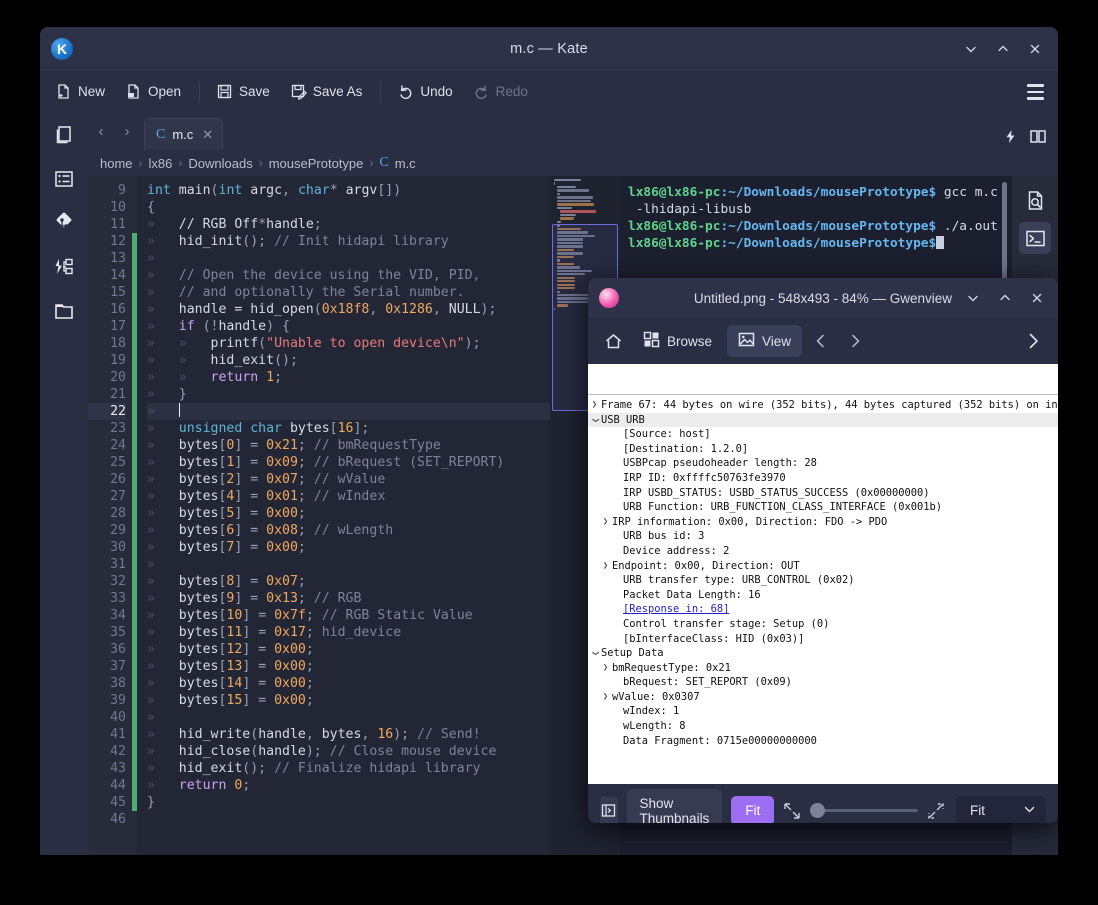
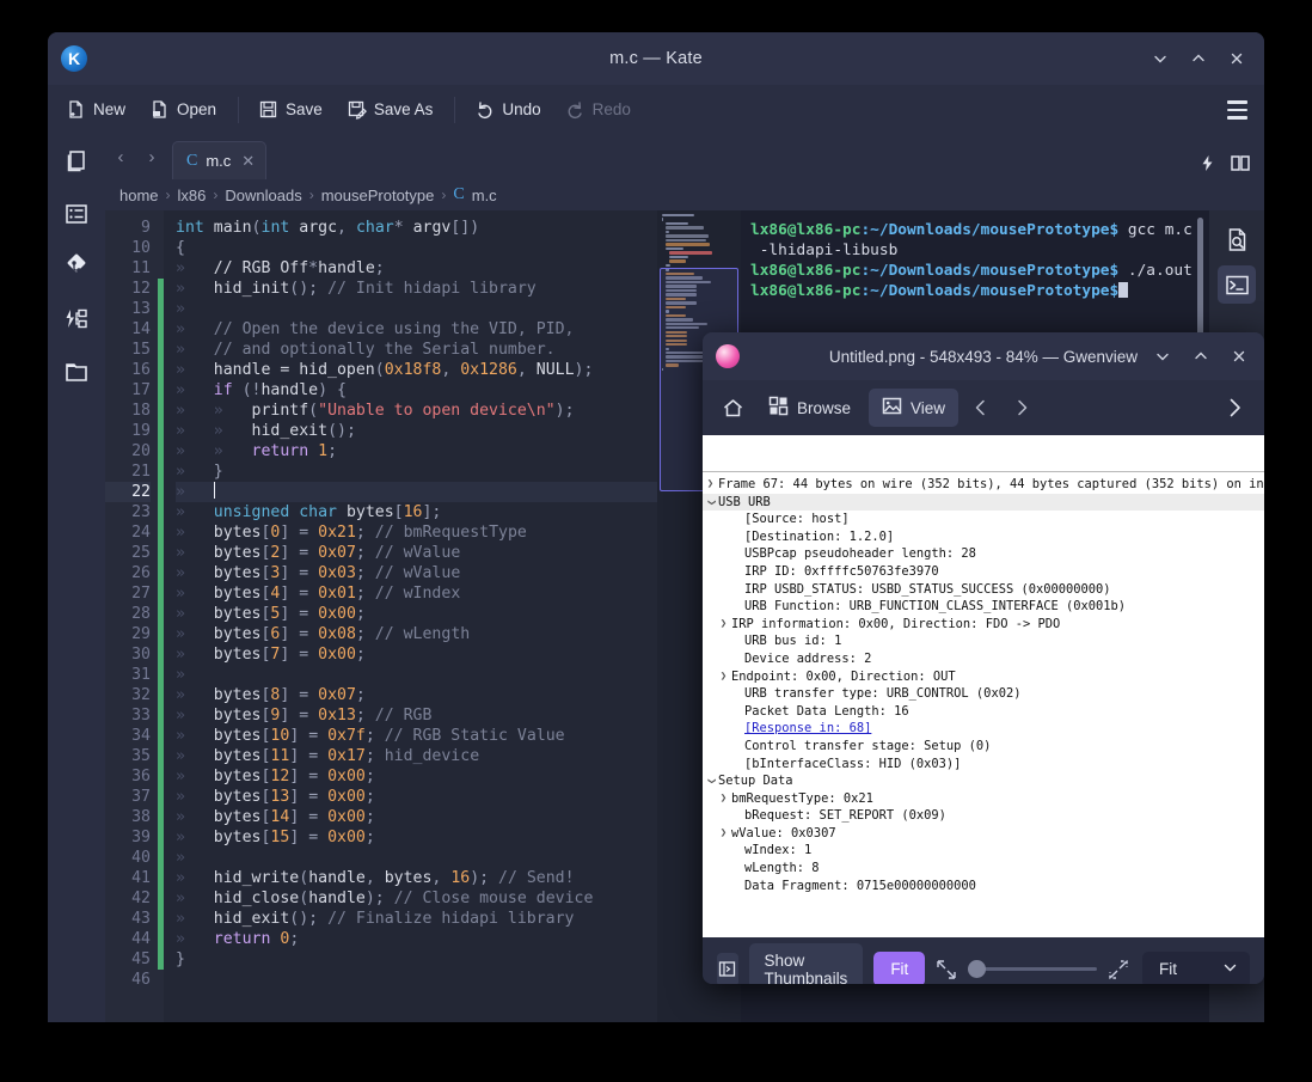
  K
  m.c — Kate
  New
  Open
  Save
  Save As
  Undo
  Redo
  ‹
  ›
  C
  m.c
  ✕
  home
  ›
  lx86
  ›
  Downloads
  ›
  mousePrototype
  ›
  C
  m.c
  9
  10
  11
  12
  13
  14
  15
  16
  17
  18
  19
  20
  21
  22
  23
  24
  25
  26
  27
  28
  29
  30
  31
  32
  33
  34
  35
  36
  37
  38
  39
  40
  41
  42
  43
  44
  45
  46
  int main(int argc, char* argv[])
  {
  » // RGB Off*handle;
  » hid_init(); // Init hidapi library
  »
  » // Open the device using the VID, PID,
  » // and optionally the Serial number.
  » handle = hid_open(0x18f8, 0x1286, NULL);
  » if (!handle) {
  » » printf("Unable to open device\n");
  » » hid_exit();
  » » return 1;
  » }
  »
  » unsigned char bytes[16];
  » bytes[0] = 0x21; // bmRequestType
- » bytes[1] = 0x09; // bRequest (SET_REPORT)
  » bytes[2] = 0x07; // wValue
+ » bytes[3] = 0x03; // wValue
  » bytes[4] = 0x01; // wIndex
  » bytes[5] = 0x00;
  » bytes[6] = 0x08; // wLength
  » bytes[7] = 0x00;
  »
  » bytes[8] = 0x07;
  » bytes[9] = 0x13; // RGB
  » bytes[10] = 0x7f; // RGB Static Value
  » bytes[11] = 0x17; hid_device
  » bytes[12] = 0x00;
  » bytes[13] = 0x00;
  » bytes[14] = 0x00;
  » bytes[15] = 0x00;
  »
  » hid_write(handle, bytes, 16); // Send!
  » hid_close(handle); // Close mouse device
  » hid_exit(); // Finalize hidapi library
  » return 0;
  }
  lx86@lx86-pc:~/Downloads/mousePrototype$ gcc m.c
  -lhidapi-libusb
  lx86@lx86-pc:~/Downloads/mousePrototype$ ./a.out
  lx86@lx86-pc:~/Downloads/mousePrototype$
  Untitled.png - 548x493 - 84% — Gwenview
  Browse
  View
  ❯
  Frame 67: 44 bytes on wire (352 bits), 44 bytes captured (352 bits) on in
  USB URB
  [Source: host]
  [Destination: 1.2.0]
  USBPcap pseudoheader length: 28
  IRP ID: 0xffffc50763fe3970
  IRP USBD_STATUS: USBD_STATUS_SUCCESS (0x00000000)
  URB Function: URB_FUNCTION_CLASS_INTERFACE (0x001b)
  ❯
  IRP information: 0x00, Direction: FDO -> PDO
- URB bus id: 3
+ URB bus id: 1
  Device address: 2
  ❯
  Endpoint: 0x00, Direction: OUT
  URB transfer type: URB_CONTROL (0x02)
  Packet Data Length: 16
  [Response in: 68]
  Control transfer stage: Setup (0)
  [bInterfaceClass: HID (0x03)]
  Setup Data
  ❯
  bmRequestType: 0x21
  bRequest: SET_REPORT (0x09)
  ❯
  wValue: 0x0307
  wIndex: 1
  wLength: 8
  Data Fragment: 0715e00000000000
  Show Thumbnails
  Fit
  Fit
